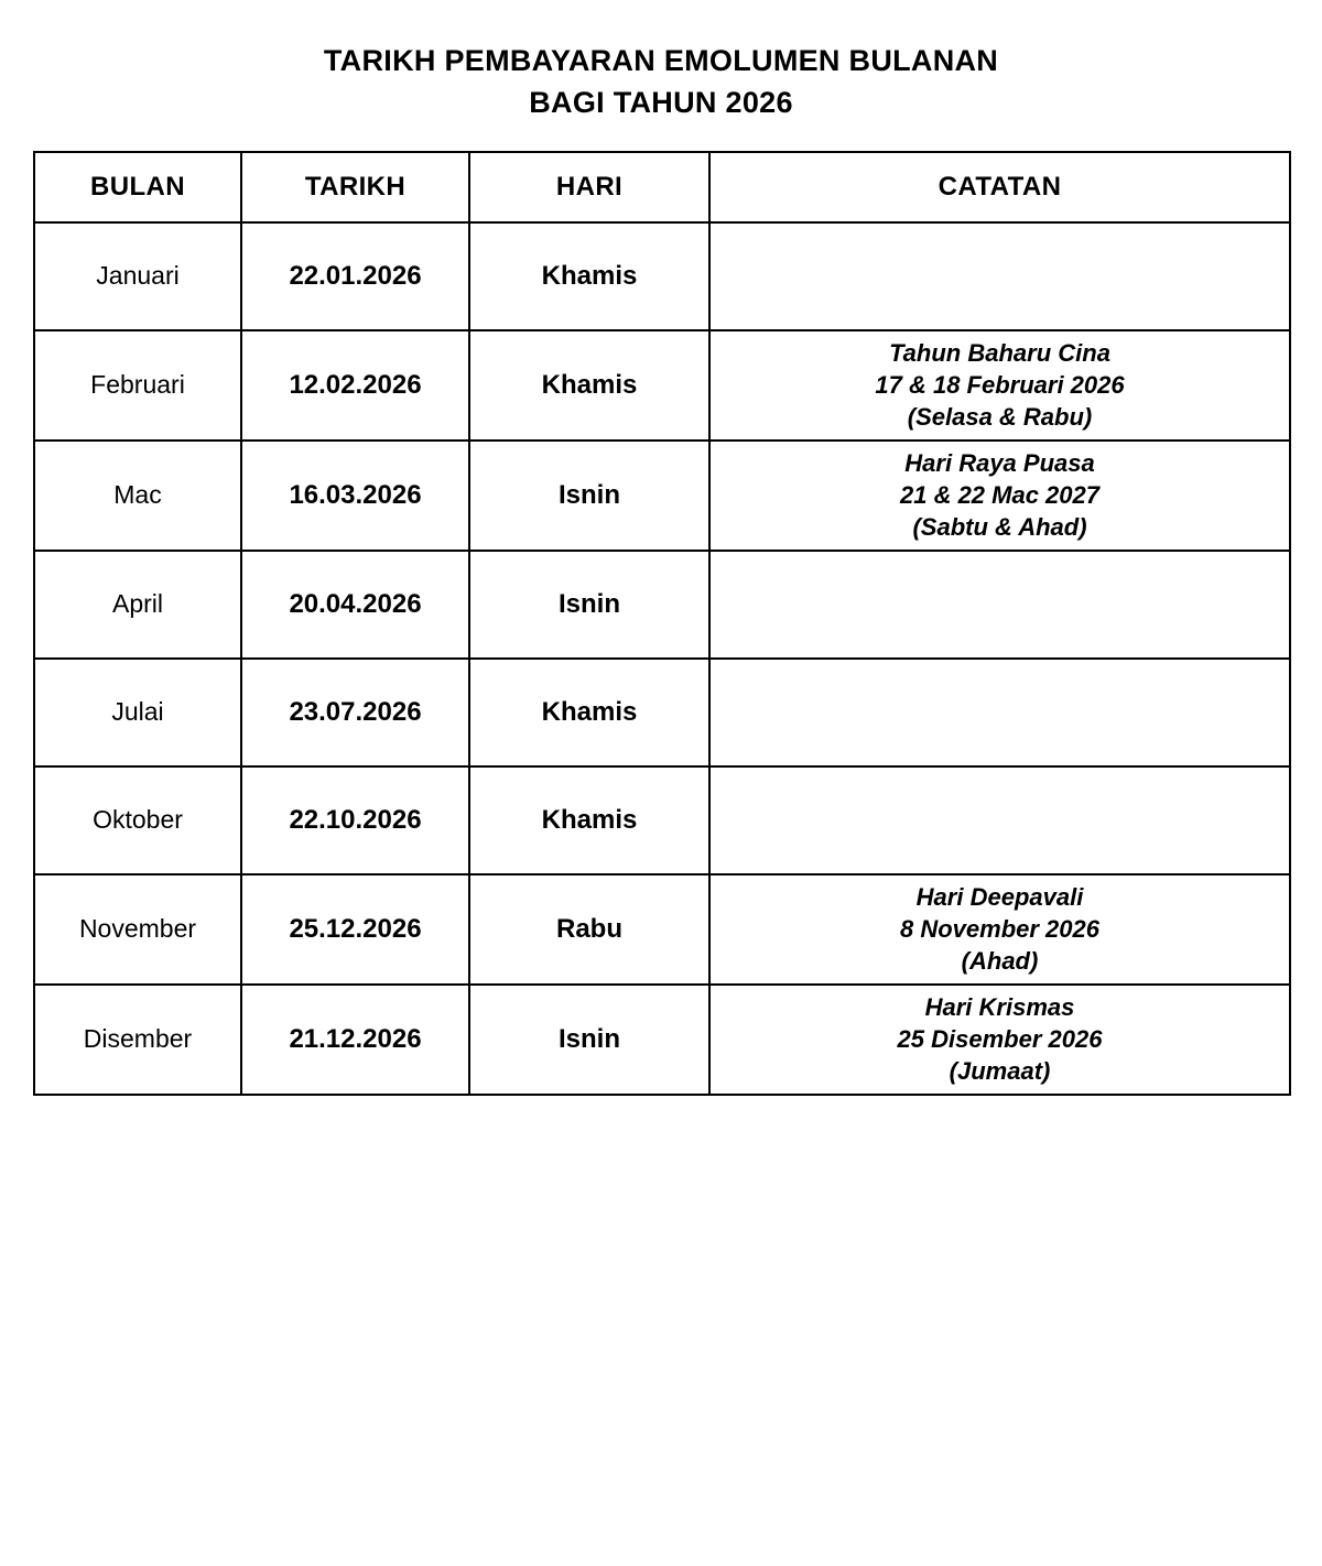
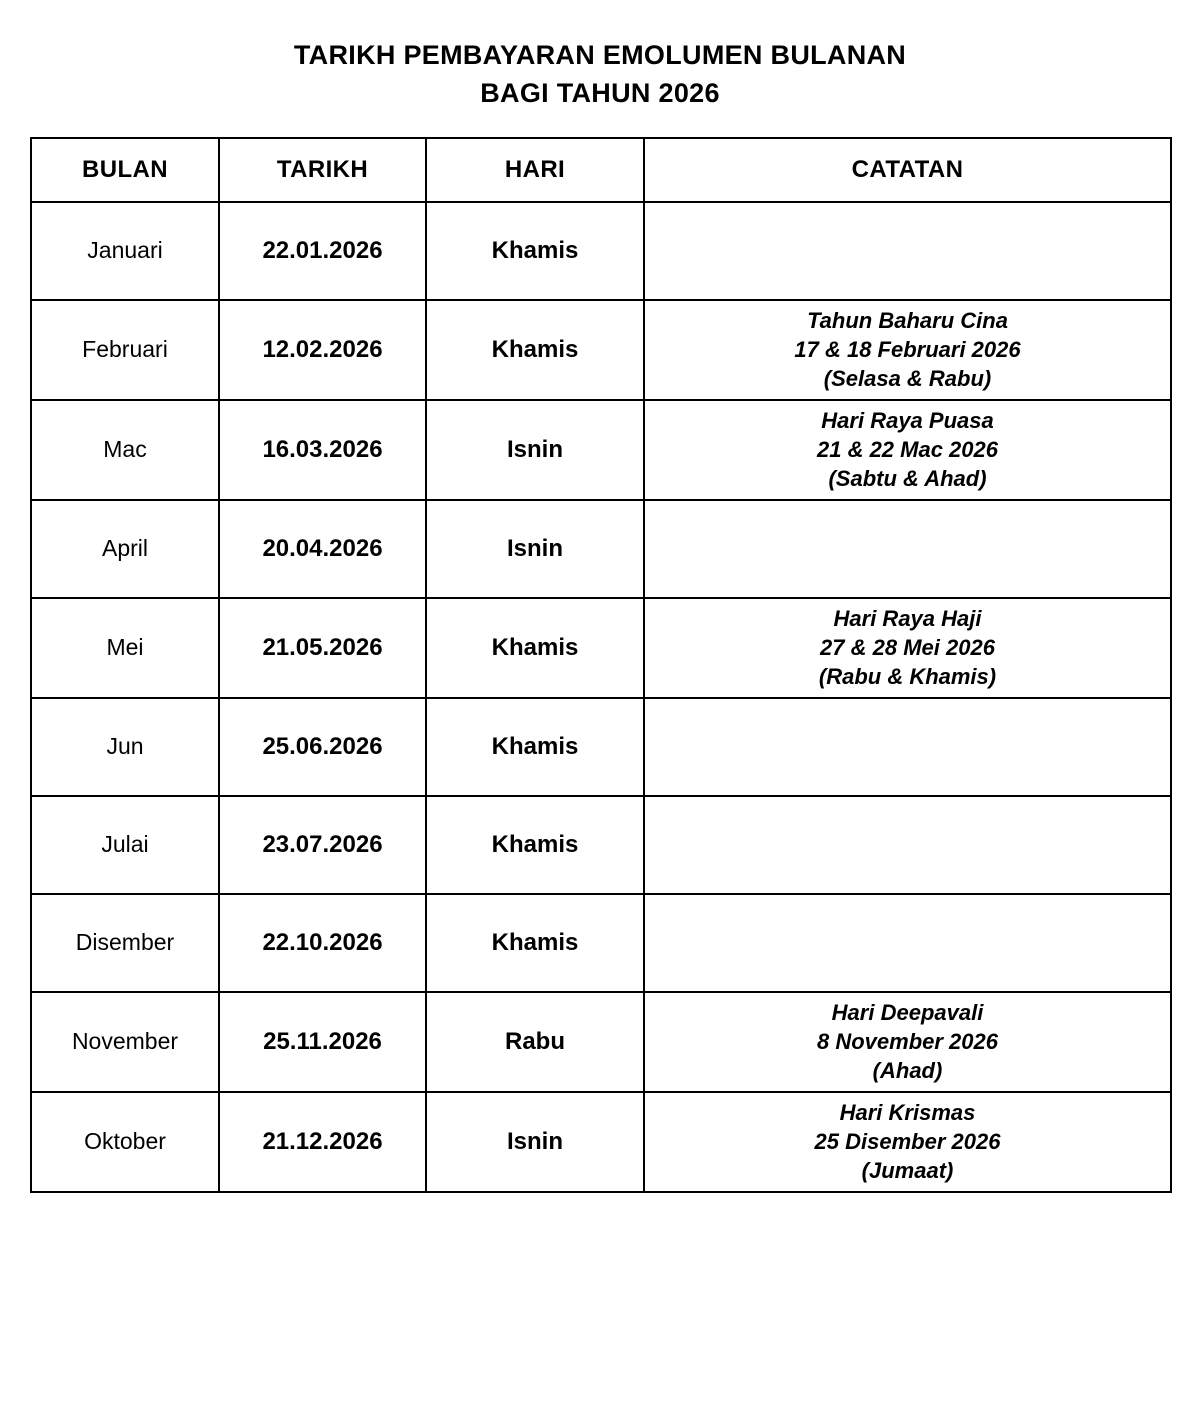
  TARIKH PEMBAYARAN EMOLUMEN BULANAN
  BAGI TAHUN 2026
  BULAN	TARIKH	HARI	CATATAN
  Januari	22.01.2026	Khamis
  Februari	12.02.2026	Khamis	Tahun Baharu Cina17 & 18 Februari 2026(Selasa & Rabu)
- Mac	16.03.2026	Isnin	Hari Raya Puasa21 & 22 Mac 2027(Sabtu & Ahad)
+ Mac	16.03.2026	Isnin	Hari Raya Puasa21 & 22 Mac 2026(Sabtu & Ahad)
  April	20.04.2026	Isnin
+ Mei	21.05.2026	Khamis	Hari Raya Haji27 & 28 Mei 2026(Rabu & Khamis)
+ Jun	25.06.2026	Khamis
  Julai	23.07.2026	Khamis
- Oktober	22.10.2026	Khamis
+ Disember	22.10.2026	Khamis
- November	25.12.2026	Rabu	Hari Deepavali8 November 2026(Ahad)
+ November	25.11.2026	Rabu	Hari Deepavali8 November 2026(Ahad)
- Disember	21.12.2026	Isnin	Hari Krismas25 Disember 2026(Jumaat)
+ Oktober	21.12.2026	Isnin	Hari Krismas25 Disember 2026(Jumaat)
